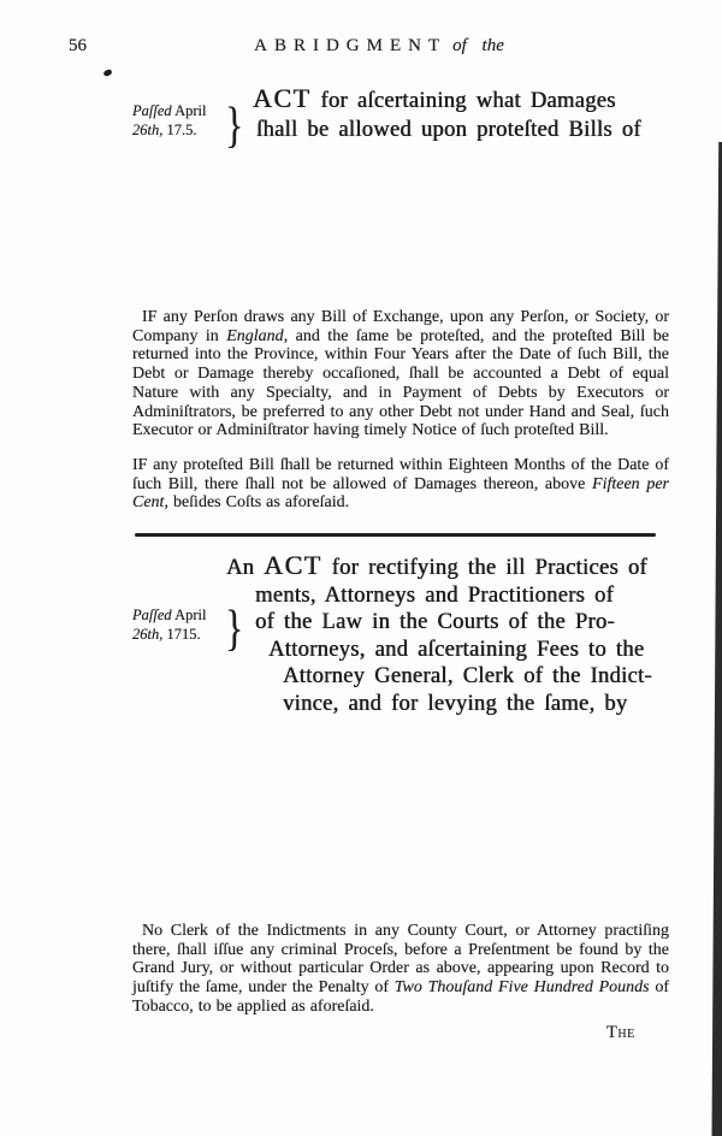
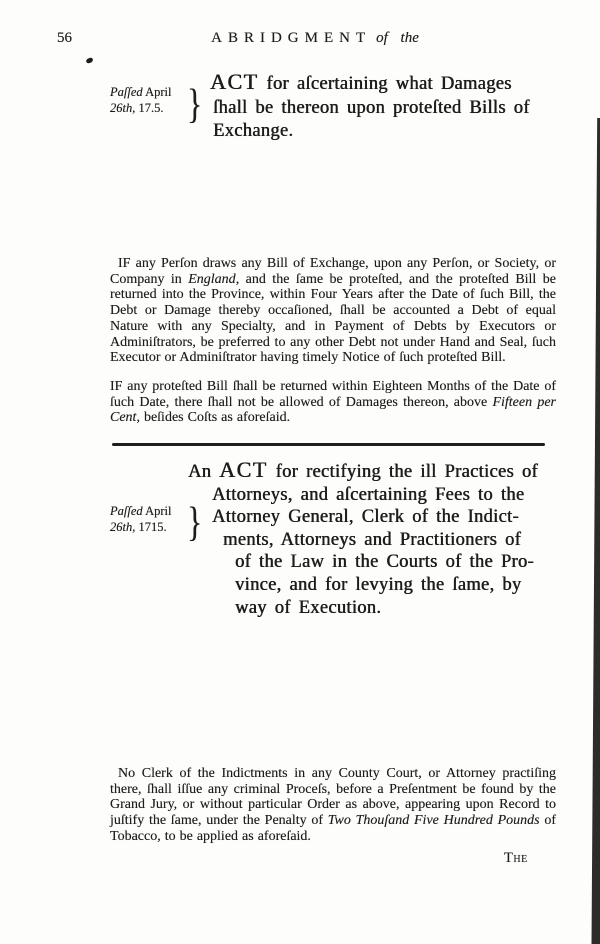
  56
  ABRIDGMENT of the
  Paſſed April
  26th, 17.5.
  }
  ACT for aſcertaining what Damages
- ſhall be allowed upon proteſted Bills of
+ ſhall be thereon upon proteſted Bills of
+ Exchange.
  IF any Perſon draws any Bill of Exchange, upon any Perſon, or Society, or Company in England, and the ſame be proteſted, and the proteſted Bill be returned into the Province, within Four Years after the Date of ſuch Bill, the Debt or Damage thereby occaſioned, ſhall be accounted a Debt of equal Nature with any Specialty, and in Payment of Debts by Executors or Adminiſtrators, be preferred to any other Debt not under Hand and Seal, ſuch Executor or Adminiſtrator having timely Notice of ſuch proteſted Bill.
- IF any proteſted Bill ſhall be returned within Eighteen Months of the Date of ſuch Bill, there ſhall not be allowed of Damages thereon, above Fifteen per Cent, beſides Coſts as aforeſaid.
+ IF any proteſted Bill ſhall be returned within Eighteen Months of the Date of ſuch Date, there ſhall not be allowed of Damages thereon, above Fifteen per Cent, beſides Coſts as aforeſaid.
  Paſſed April
  26th, 1715.
  }
  An ACT for rectifying the ill Practices of
- ments, Attorneys and Practitioners of
+ Attorneys, and aſcertaining Fees to the
- of the Law in the Courts of the Pro-
+ Attorney General, Clerk of the Indict-
- Attorneys, and aſcertaining Fees to the
+ ments, Attorneys and Practitioners of
- Attorney General, Clerk of the Indict-
+ of the Law in the Courts of the Pro-
  vince, and for levying the ſame, by
+ way of Execution.
  No Clerk of the Indictments in any County Court, or Attorney practiſing there, ſhall iſſue any criminal Proceſs, before a Preſentment be found by the Grand Jury, or without particular Order as above, appearing upon Record to juſtify the ſame, under the Penalty of Two Thouſand Five Hundred Pounds of Tobacco, to be applied as aforeſaid.
  The
